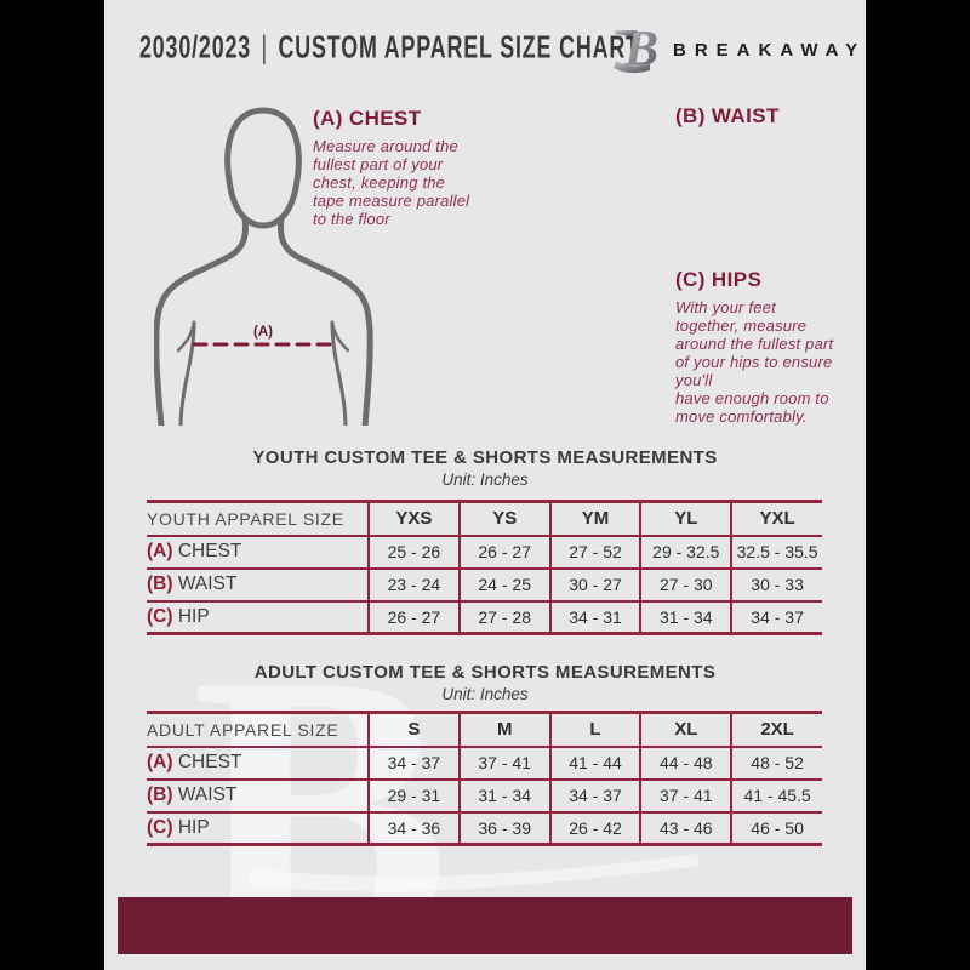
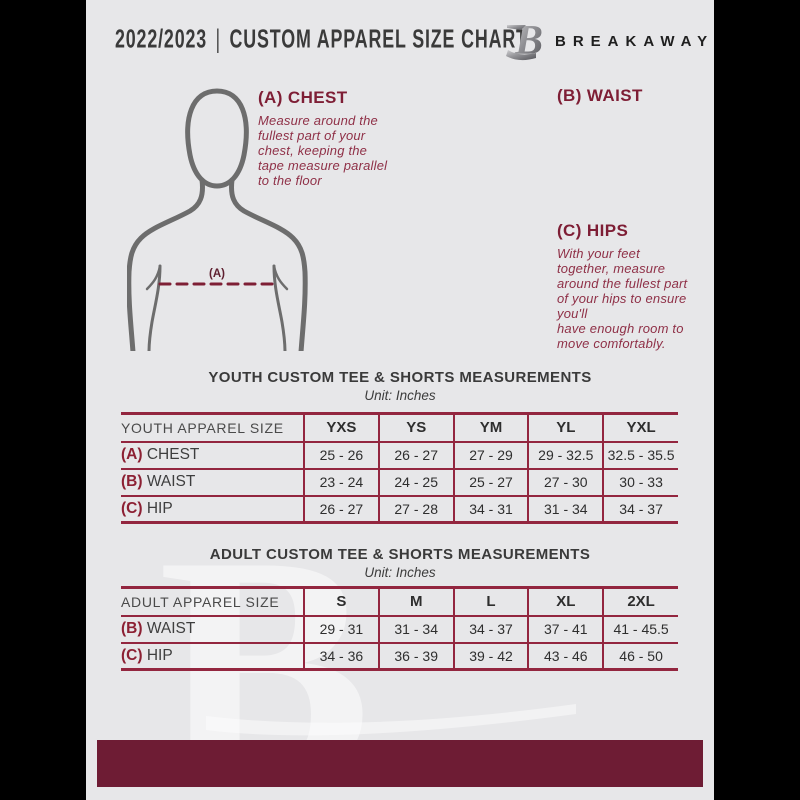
  B
- 2030/2023 | CUSTOM APPAREL SIZE CHART
+ 2022/2023 | CUSTOM APPAREL SIZE CHART
  B
  BREAKAWAY
  (A)
  (A) CHEST
  Measure around the
  fullest part of your
  chest, keeping the
  tape measure parallel
  to the floor
  (B) WAIST
  (C) HIPS
  With your feet
  together, measure
  around the fullest part
  of your hips to ensure
  you'll
  have enough room to
  move comfortably.
  YOUTH CUSTOM TEE & SHORTS MEASUREMENTS
  Unit: Inches
  YOUTH APPAREL SIZE	YXS	YS	YM	YL	YXL
- (A) CHEST	25 - 26	26 - 27	27 - 52	29 - 32.5	32.5 - 35.5
+ (A) CHEST	25 - 26	26 - 27	27 - 29	29 - 32.5	32.5 - 35.5
- (B) WAIST	23 - 24	24 - 25	30 - 27	27 - 30	30 - 33
+ (B) WAIST	23 - 24	24 - 25	25 - 27	27 - 30	30 - 33
  (C) HIP	26 - 27	27 - 28	34 - 31	31 - 34	34 - 37
  ADULT CUSTOM TEE & SHORTS MEASUREMENTS
  Unit: Inches
  ADULT APPAREL SIZE	S	M	L	XL	2XL
- (A) CHEST	34 - 37	37 - 41	41 - 44	44 - 48	48 - 52
  (B) WAIST	29 - 31	31 - 34	34 - 37	37 - 41	41 - 45.5
- (C) HIP	34 - 36	36 - 39	26 - 42	43 - 46	46 - 50
+ (C) HIP	34 - 36	36 - 39	39 - 42	43 - 46	46 - 50
